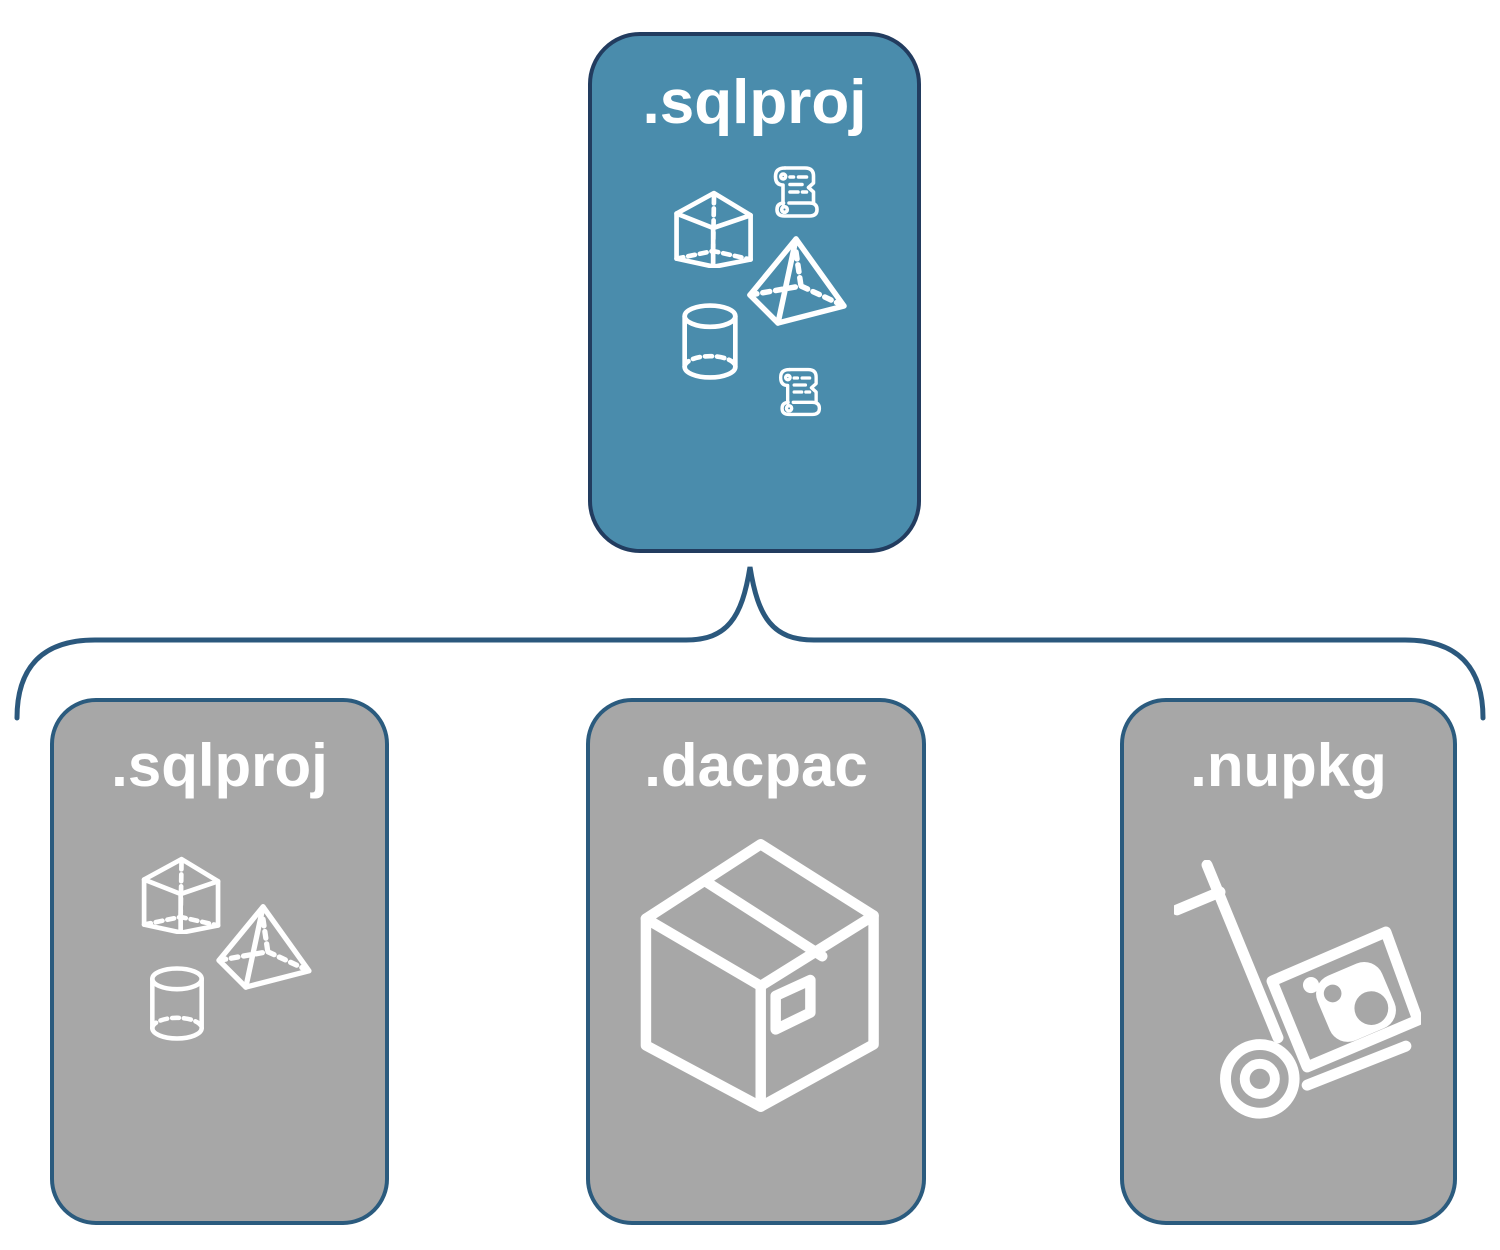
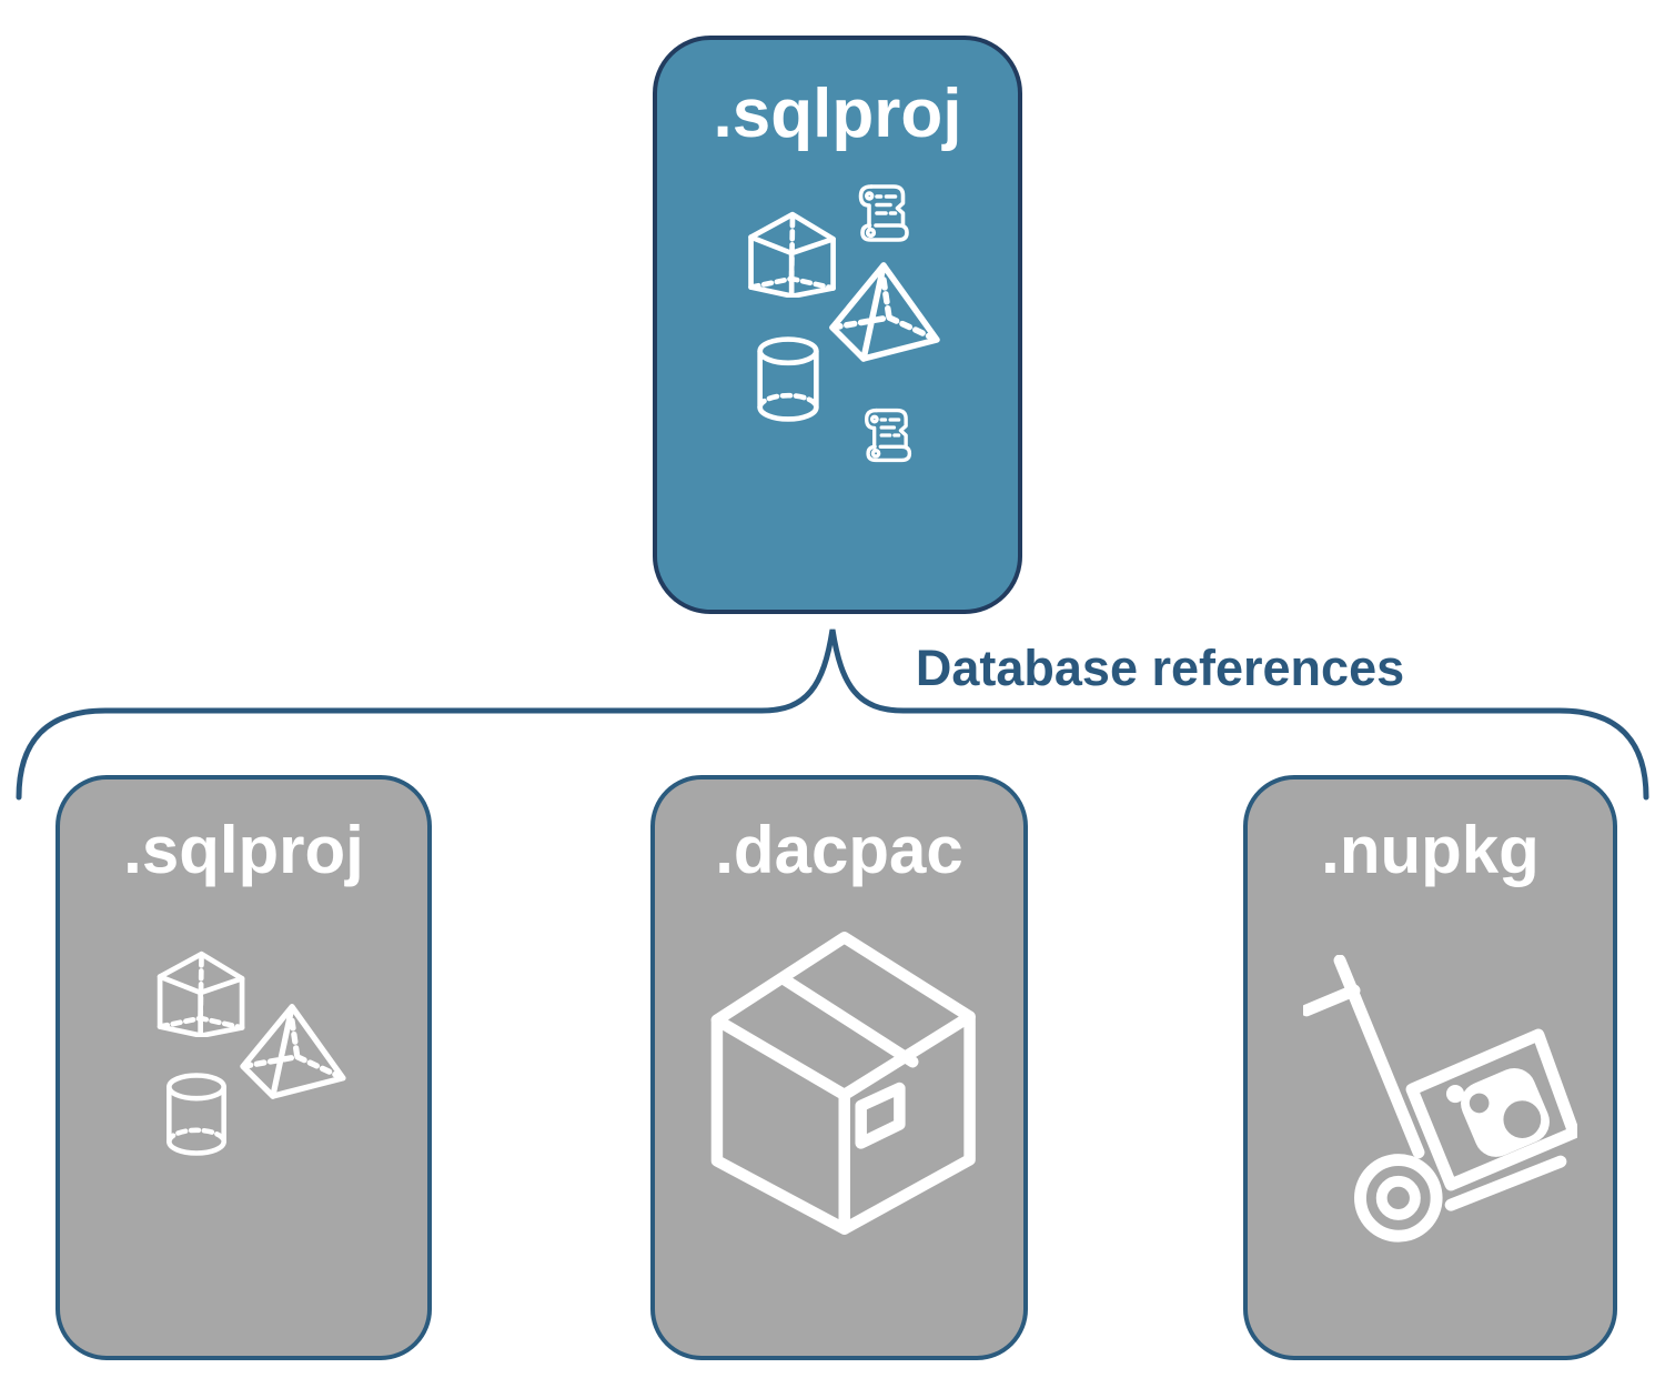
+ Database references
  .sqlproj
  .sqlproj
  .dacpac
  .nupkg
